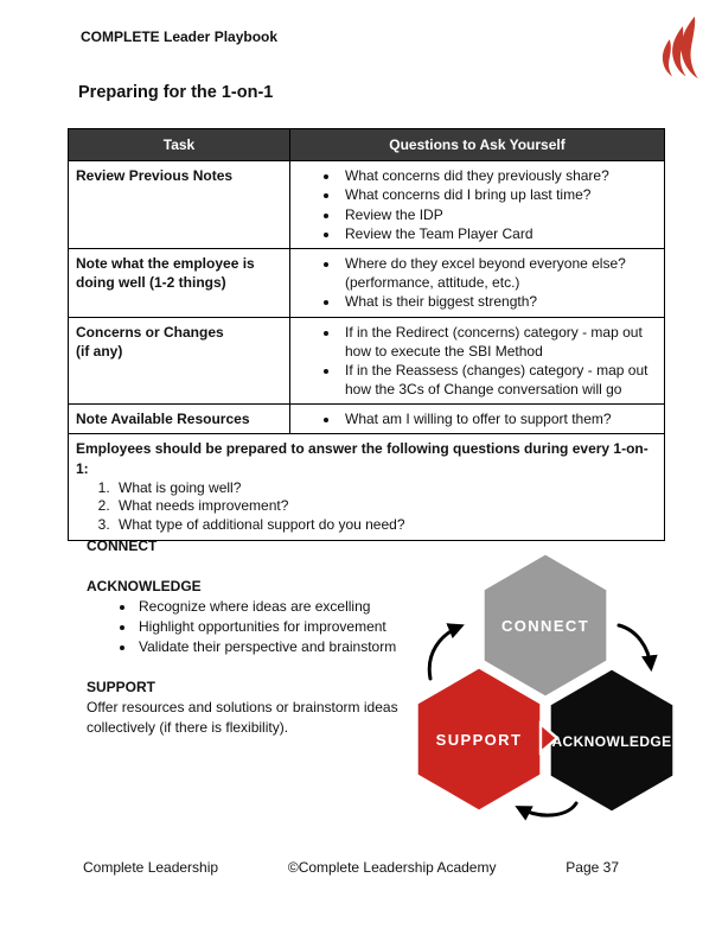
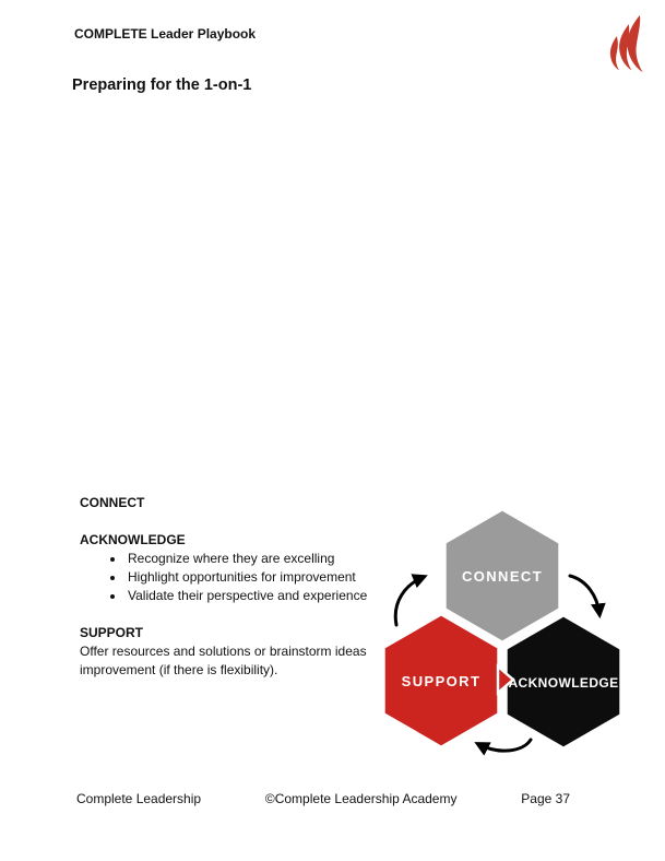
  COMPLETE Leader Playbook
  Preparing for the 1-on-1
- Task	Questions to Ask Yourself
- Review Previous Notes	What concerns did they previously share? What concerns did I bring up last time? Review the IDP Review the Team Player Card
- Note what the employee is doing well (1-2 things)	Where do they excel beyond everyone else? (performance, attitude, etc.) What is their biggest strength?
- Concerns or Changes (if any)	If in the Redirect (concerns) category - map out how to execute the SBI Method If in the Reassess (changes) category - map out how the 3Cs of Change conversation will go
- Note Available Resources	What am I willing to offer to support them?
- Employees should be prepared to answer the following questions during every 1-on-1: What is going well? What needs improvement? What type of additional support do you need?
  CONNECT
  ACKNOWLEDGE
- Recognize where ideas are excelling
+ Recognize where they are excelling
  Highlight opportunities for improvement
- Validate their perspective and brainstorm
+ Validate their perspective and experience
  SUPPORT
- Offer resources and solutions or brainstorm ideas collectively (if there is flexibility).
+ Offer resources and solutions or brainstorm ideas improvement (if there is flexibility).
  CONNECT
  SUPPORT
  ACKNOWLEDGE
  Complete Leadership
  ©Complete Leadership Academy
  Page 37
